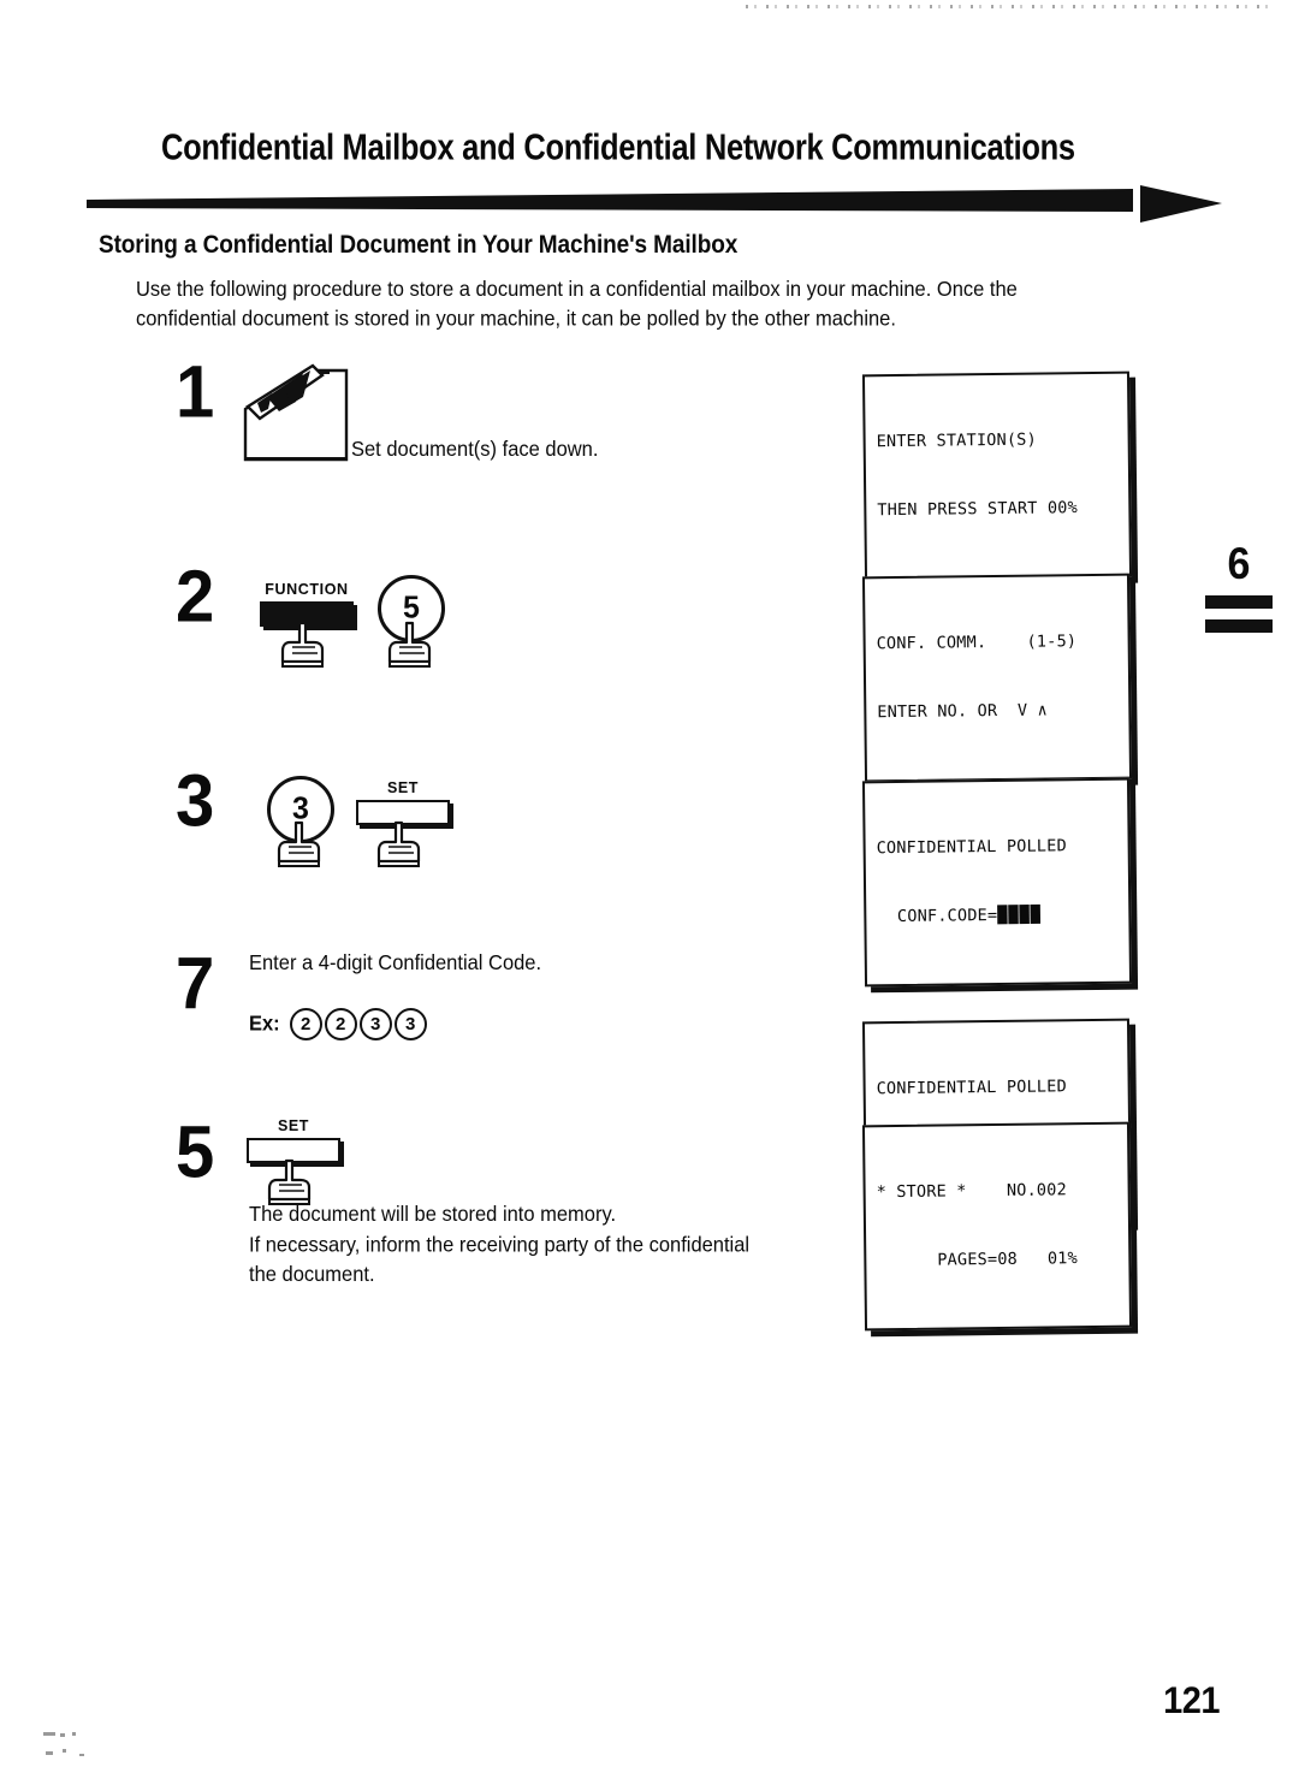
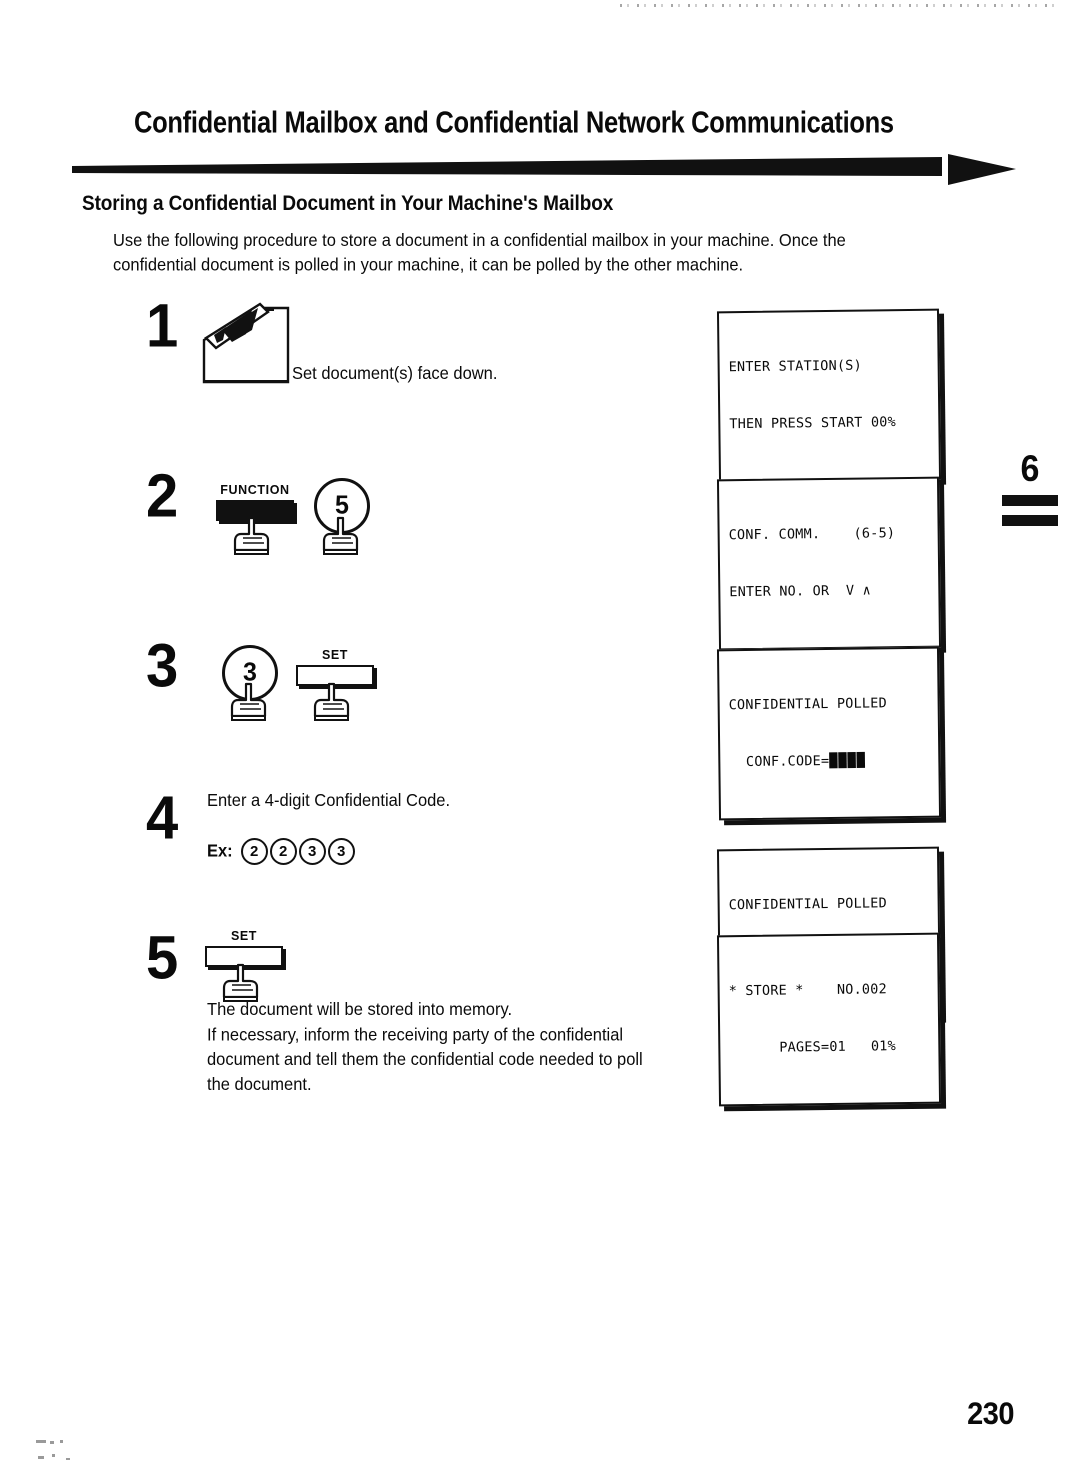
  Confidential Mailbox and Confidential Network Communications
  Storing a Confidential Document in Your Machine's Mailbox
  Use the following procedure to store a document in a confidential mailbox in your machine. Once the
- confidential document is stored in your machine, it can be polled by the other machine.
+ confidential document is polled in your machine, it can be polled by the other machine.
  6
  1
  Set document(s) face down.
  ENTER STATION(S)
  THEN PRESS START 00%
  2
  FUNCTION
  5
- CONF. COMM. (1-5)
+ CONF. COMM. (6-5)
  ENTER NO. OR V ∧
  3
  3
  SET
  CONFIDENTIAL POLLED
  CONF.CODE=████
- 7
+ 4
  Enter a 4-digit Confidential Code.
  Ex:
  2
  2
  3
  3
  CONFIDENTIAL POLLED
  5
  SET
  The document will be stored into memory.
  If necessary, inform the receiving party of the confidential
+ document and tell them the confidential code needed to poll
  the document.
  * STORE * NO.002
- PAGES=08 01%
+ PAGES=01 01%
- 121
+ 230
